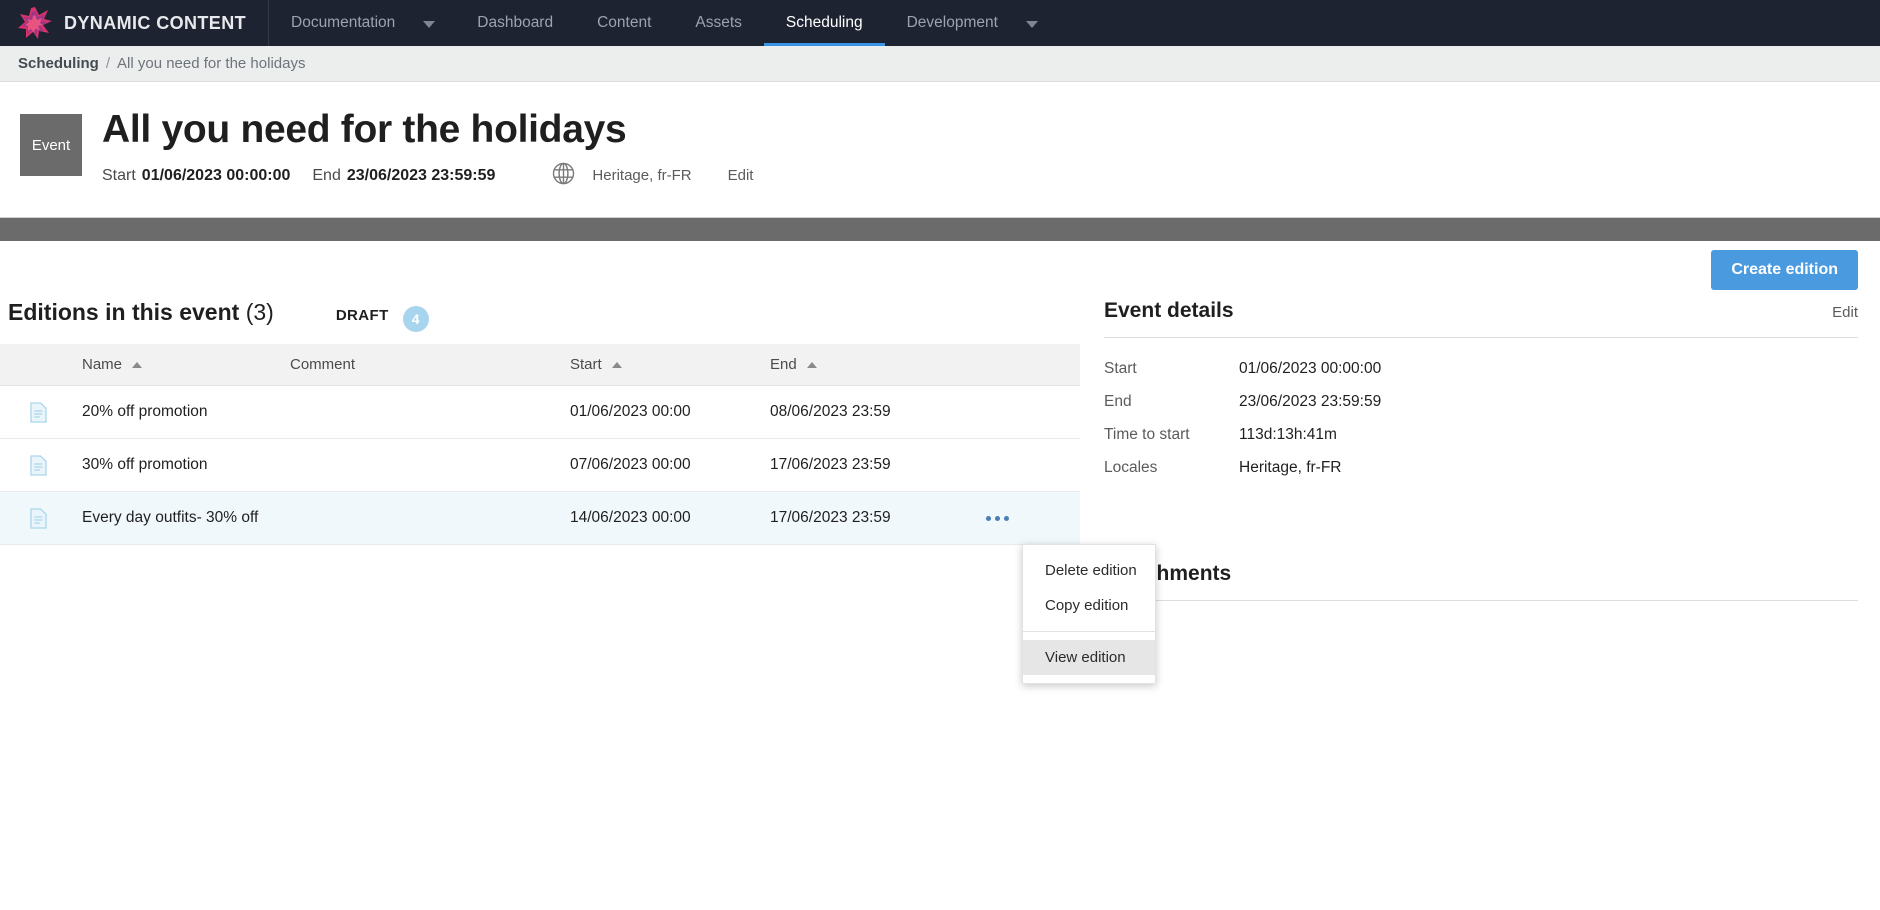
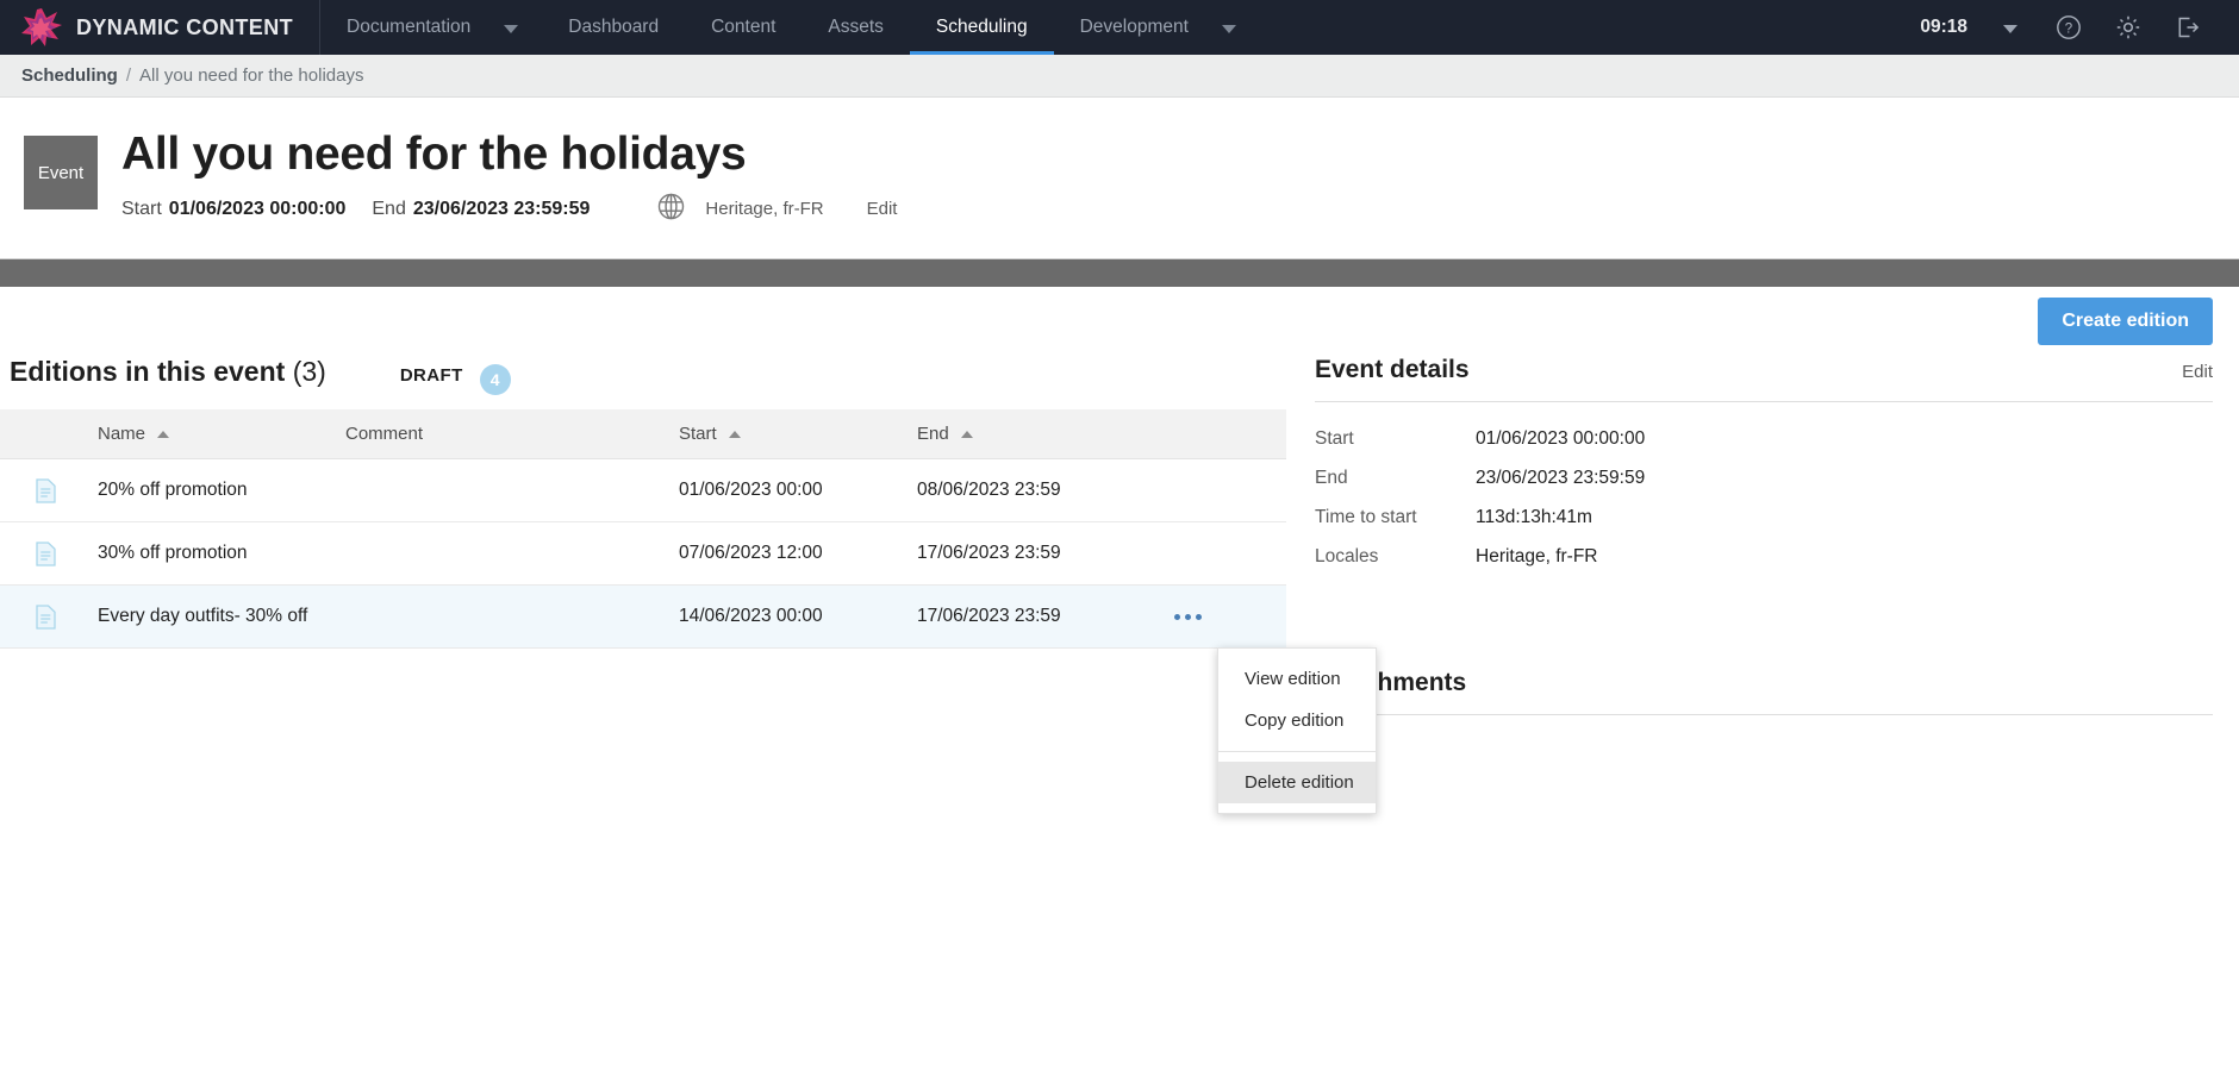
  DYNAMIC CONTENT
  Documentation
  Dashboard
  Content
  Assets
  Scheduling
  Development
+ 09:18
+ ?
  Scheduling
  /
  All you need for the holidays
  Event
  All you need for the holidays
  Start
  01/06/2023 00:00:00
  End
  23/06/2023 23:59:59
  Heritage, fr-FR
  Edit
  Create edition
  Editions in this event (3)
  DRAFT
  4
  Name	Comment	Start	End
  20% off promotion		01/06/2023 00:00	08/06/2023 23:59
- 30% off promotion		07/06/2023 00:00	17/06/2023 23:59
+ 30% off promotion		07/06/2023 12:00	17/06/2023 23:59
  Every day outfits- 30% off		14/06/2023 00:00	17/06/2023 23:59
  Event details
  Edit
  Start
  01/06/2023 00:00:00
  End
  23/06/2023 23:59:59
  Time to start
  113d:13h:41m
  Locales
  Heritage, fr-FR
- Delete edition
+ View edition
  Copy edition
- View edition
+ Delete edition
